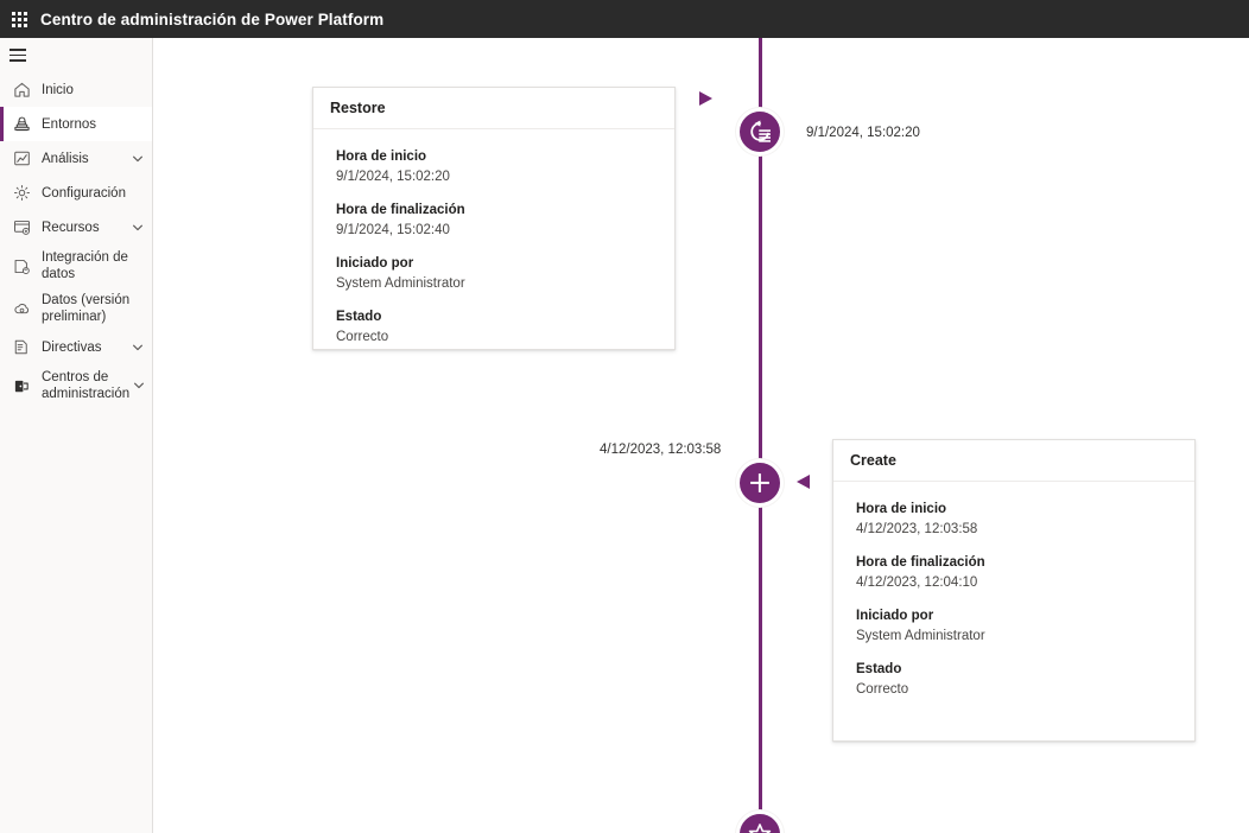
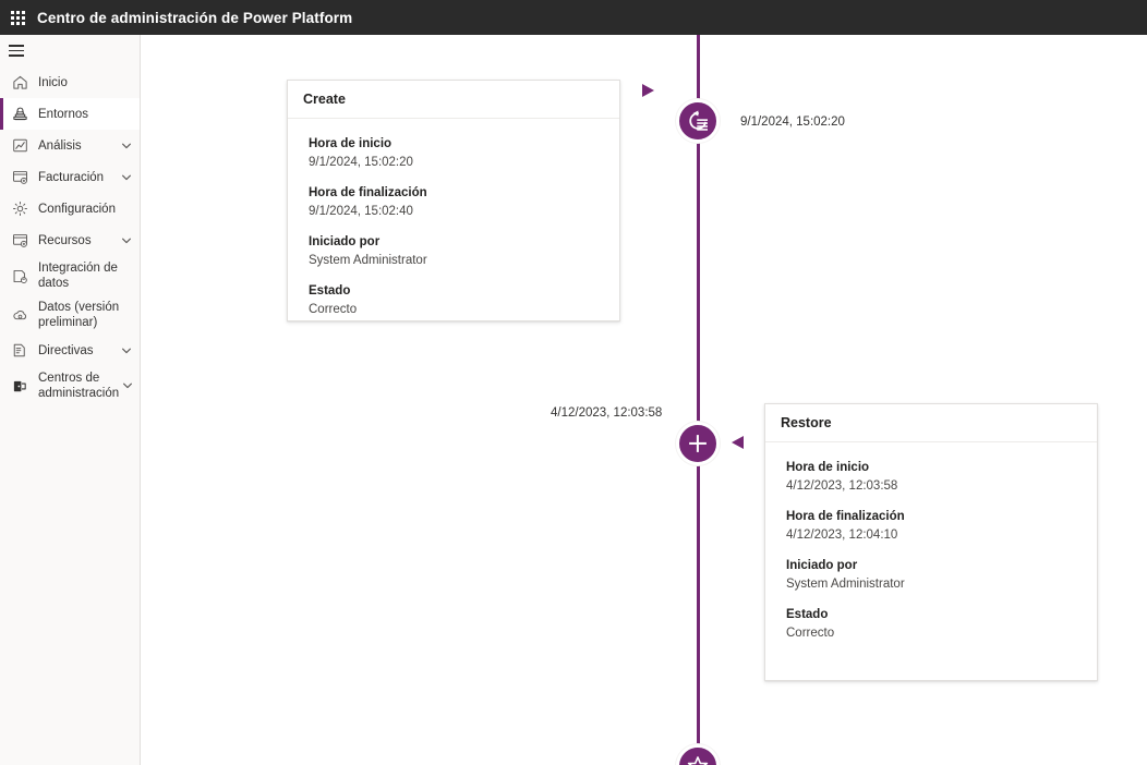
  Centro de administración de Power Platform
  Inicio
  Entornos
  Análisis
+ Facturación
  Configuración
  Recursos
  Integración de datos
  Datos (versión preliminar)
  Directivas
  Centros de administración
  9/1/2024, 15:02:20
- Restore
+ Create
  Hora de inicio
  9/1/2024, 15:02:20
  Hora de finalización
  9/1/2024, 15:02:40
  Iniciado por
  System Administrator
  Estado
  Correcto
  4/12/2023, 12:03:58
- Create
+ Restore
  Hora de inicio
  4/12/2023, 12:03:58
  Hora de finalización
  4/12/2023, 12:04:10
  Iniciado por
  System Administrator
  Estado
  Correcto
